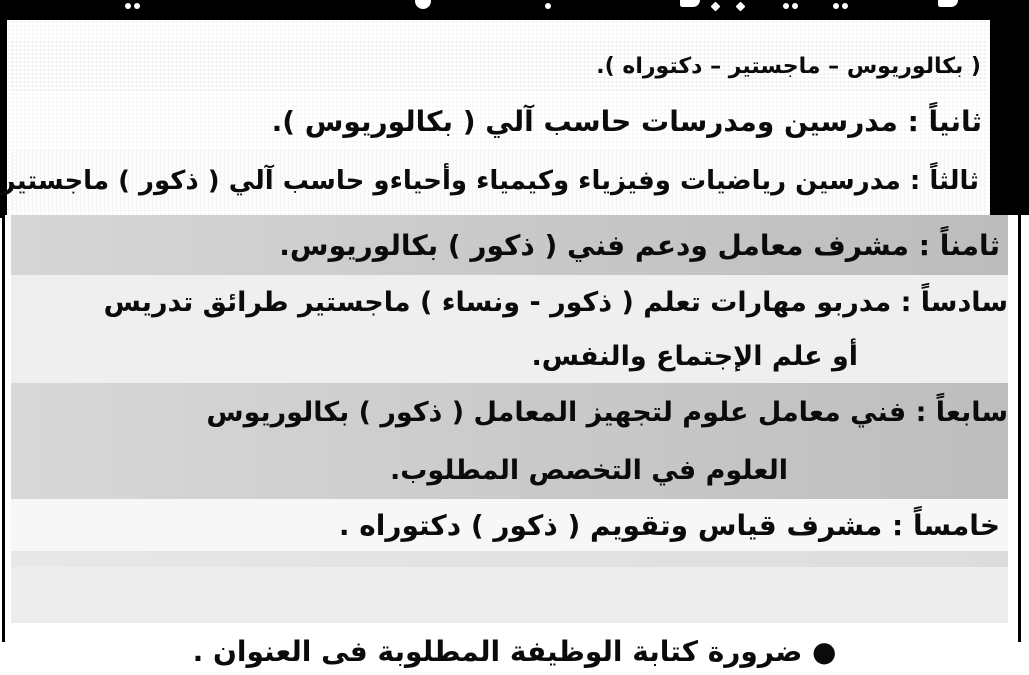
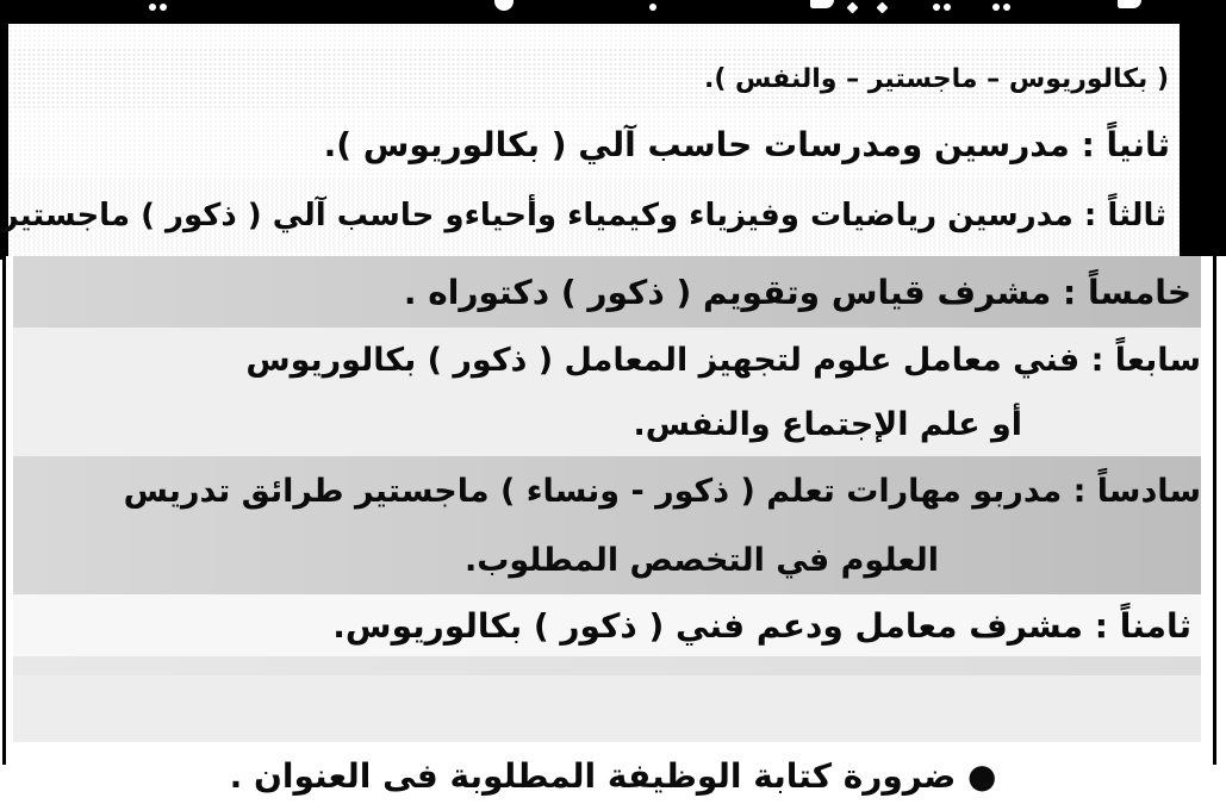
- ( بكالوريوس – ماجستير – دكتوراه ).
+ ( بكالوريوس – ماجستير – والنفس ).
  ثانياً : مدرسين ومدرسات حاسب آلي ( بكالوريوس ).
  ثالثاً : مدرسين رياضيات وفيزياء وكيمياء وأحياءو حاسب آلي ( ذكور ) ماجستير
- ثامناً : مشرف معامل ودعم فني ( ذكور ) بكالوريوس.
+ خامساً : مشرف قياس وتقويم ( ذكور ) دكتوراه .
- سادساً : مدربو مهارات تعلم ( ذكور - ونساء ) ماجستير طرائق تدريس
+ سابعاً : فني معامل علوم لتجهيز المعامل ( ذكور ) بكالوريوس
  أو علم الإجتماع والنفس.
- سابعاً : فني معامل علوم لتجهيز المعامل ( ذكور ) بكالوريوس
+ سادساً : مدربو مهارات تعلم ( ذكور - ونساء ) ماجستير طرائق تدريس
  العلوم في التخصص المطلوب.
- خامساً : مشرف قياس وتقويم ( ذكور ) دكتوراه .
+ ثامناً : مشرف معامل ودعم فني ( ذكور ) بكالوريوس.
  ● ضرورة كتابة الوظيفة المطلوبة فى العنوان .
